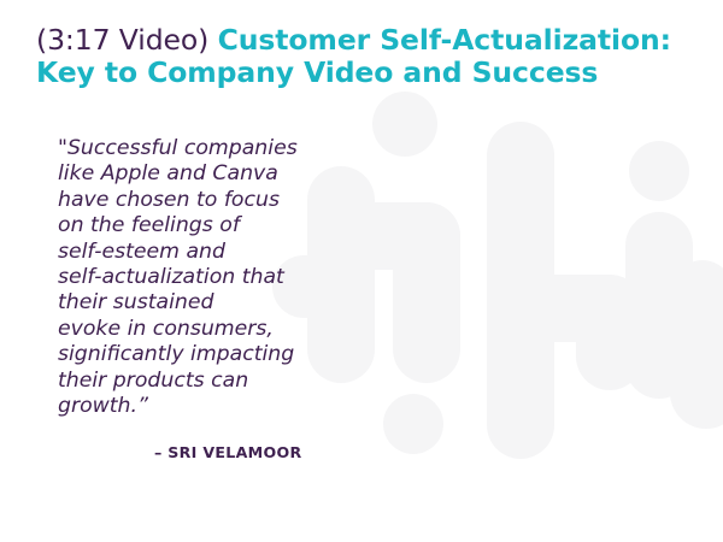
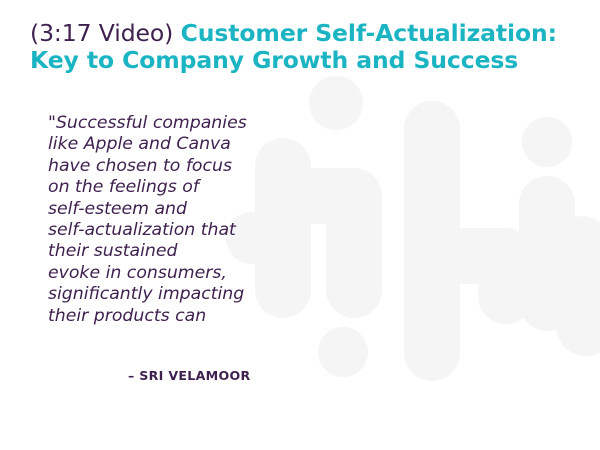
  (3:17 Video) Customer Self-Actualization:
- Key to Company Video and Success
+ Key to Company Growth and Success
  "Successful companies
  like Apple and Canva
  have chosen to focus
  on the feelings of
  self-esteem and
  self-actualization that
  their sustained
  evoke in consumers,
  significantly impacting
  their products can
- growth.”
  – SRI VELAMOOR
